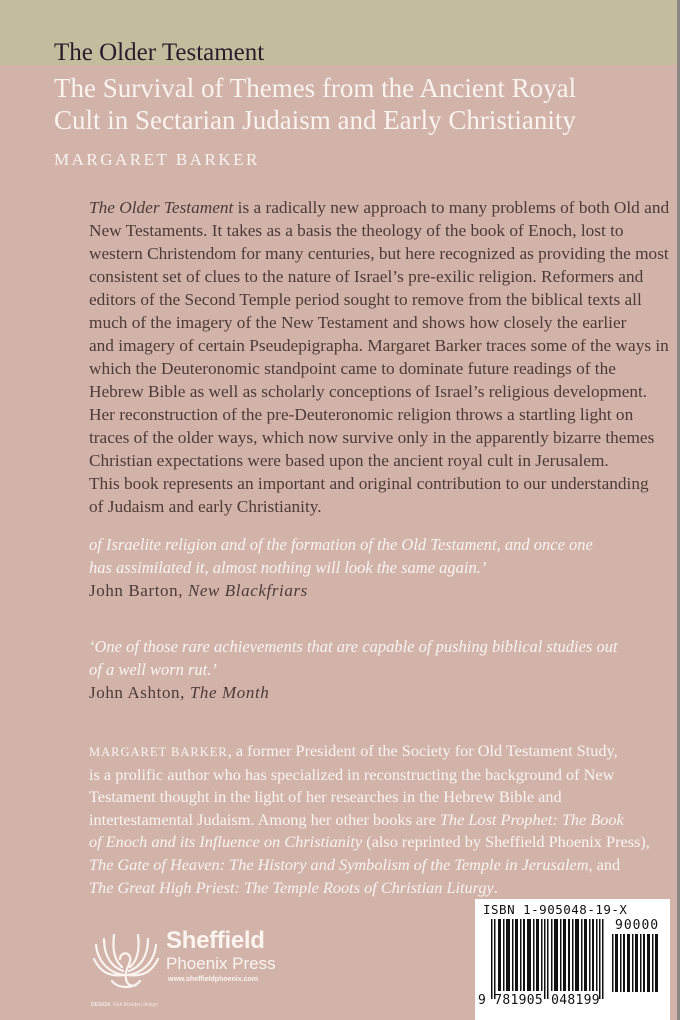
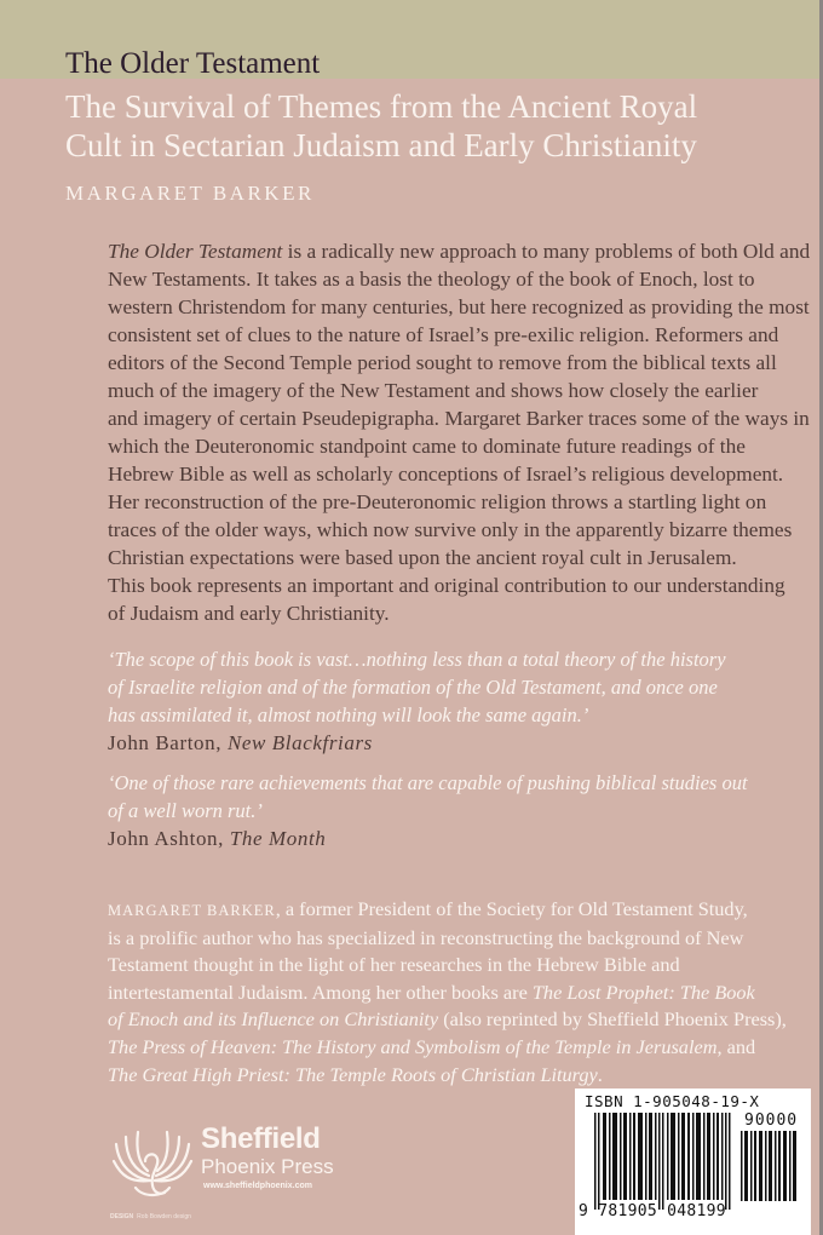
  The Older Testament
  The Survival of Themes from the Ancient Royal
  Cult in Sectarian Judaism and Early Christianity
  MARGARET BARKER
  The Older Testament is a radically new approach to many problems of both Old and
  New Testaments. It takes as a basis the theology of the book of Enoch, lost to
  western Christendom for many centuries, but here recognized as providing the most
  consistent set of clues to the nature of Israel’s pre-exilic religion. Reformers and
  editors of the Second Temple period sought to remove from the biblical texts all
  much of the imagery of the New Testament and shows how closely the earlier
  and imagery of certain Pseudepigrapha. Margaret Barker traces some of the ways in
  which the Deuteronomic standpoint came to dominate future readings of the
  Hebrew Bible as well as scholarly conceptions of Israel’s religious development.
  Her reconstruction of the pre-Deuteronomic religion throws a startling light on
  traces of the older ways, which now survive only in the apparently bizarre themes
  Christian expectations were based upon the ancient royal cult in Jerusalem.
  This book represents an important and original contribution to our understanding
  of Judaism and early Christianity.
+ ‘The scope of this book is vast…nothing less than a total theory of the history
  of Israelite religion and of the formation of the Old Testament, and once one
  has assimilated it, almost nothing will look the same again.’
  John Barton, New Blackfriars
  ‘One of those rare achievements that are capable of pushing biblical studies out
  of a well worn rut.’
  John Ashton, The Month
  MARGARET BARKER, a former President of the Society for Old Testament Study,
  is a prolific author who has specialized in reconstructing the background of New
  Testament thought in the light of her researches in the Hebrew Bible and
  intertestamental Judaism. Among her other books are The Lost Prophet: The Book
  of Enoch and its Influence on Christianity (also reprinted by Sheffield Phoenix Press),
- The Gate of Heaven: The History and Symbolism of the Temple in Jerusalem, and
+ The Press of Heaven: The History and Symbolism of the Temple in Jerusalem, and
  The Great High Priest: The Temple Roots of Christian Liturgy.
  Sheffield
  Phoenix Press
  ISBN 1-905048-19-X
  90000
  9 781905 048199
